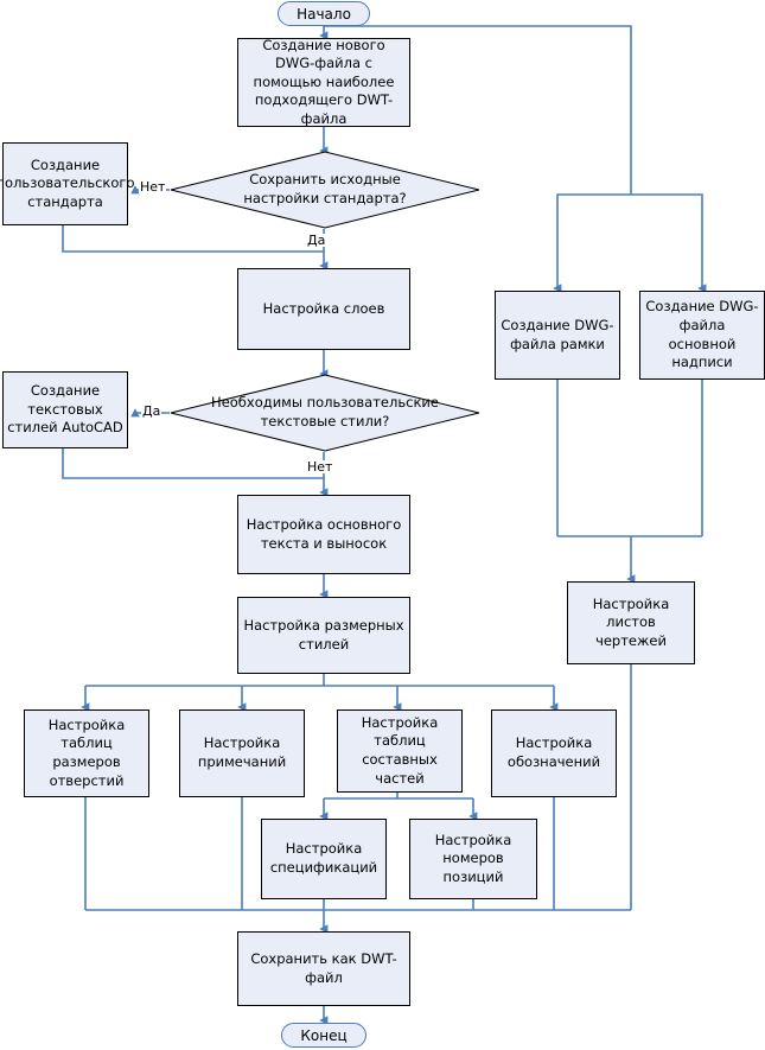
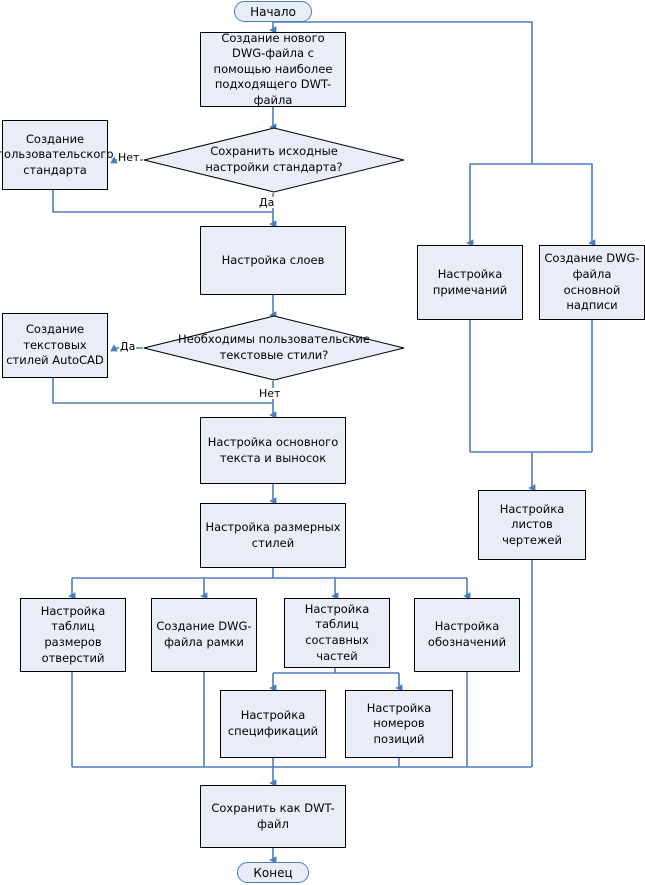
  Начало
  Создание нового DWG-файла с помощью наиболее подходящего DWT-файла
  Сохранить исходные настройки стандарта?
  Создание пользовательского стандарта
  Нет
  Да
  Настройка слоев
  Необходимы пользовательские текстовые стили?
  Создание текстовых стилей AutoCAD
  Да
  Нет
  Настройка основного текста и выносок
  Настройка размерных стилей
- Создание DWG-файла рамки
+ Настройка примечаний
  Создание DWG-файла основной надписи
  Настройка листов чертежей
  Настройка таблиц размеров отверстий
- Настройка примечаний
+ Создание DWG-файла рамки
  Настройка таблиц составных частей
  Настройка обозначений
  Настройка спецификаций
  Настройка номеров позиций
  Сохранить как DWT-файл
  Конец
